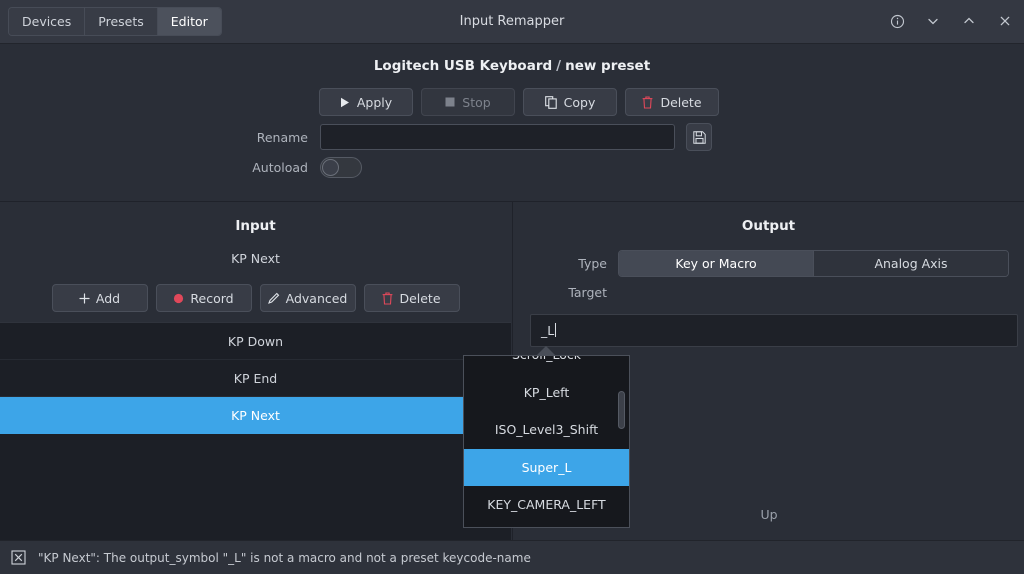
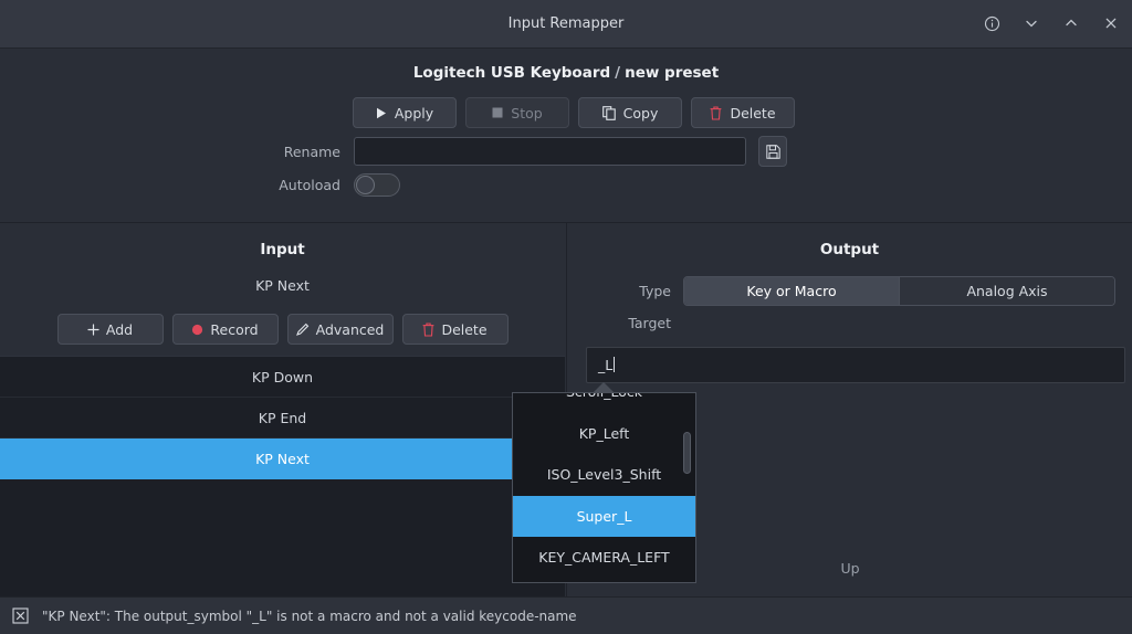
- Devices
- Presets
- Editor
  Input Remapper
  Logitech USB Keyboard / new preset
  Apply
  Stop
  Copy
  Delete
  Rename
  Autoload
  Input
  KP Next
  Add
  Record
  Advanced
  Delete
  KP Down
  KP End
  KP Next
  Output
  Type
  Key or Macro
  Analog Axis
  Target
  _L
  Up
  KP_Left
  ISO_Level3_Shift
  Super_L
  KEY_CAMERA_LEFT
- "KP Next": The output_symbol "_L" is not a macro and not a preset keycode-name
+ "KP Next": The output_symbol "_L" is not a macro and not a valid keycode-name
